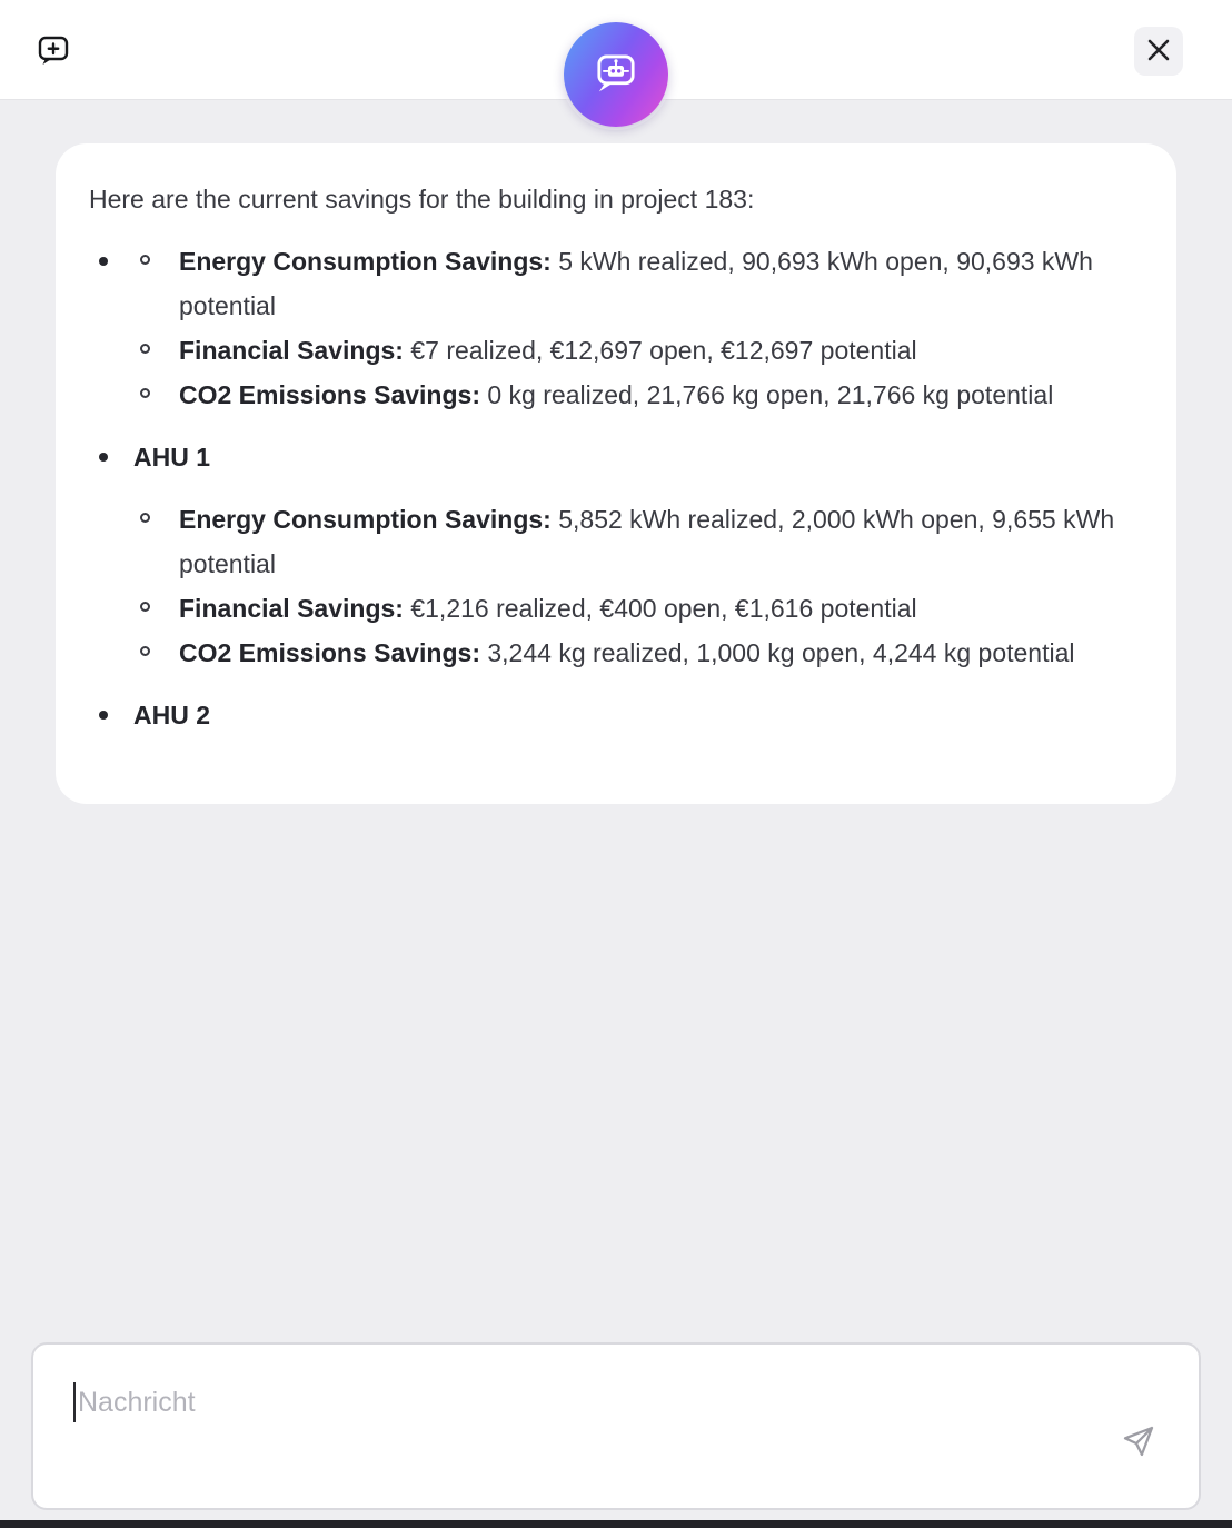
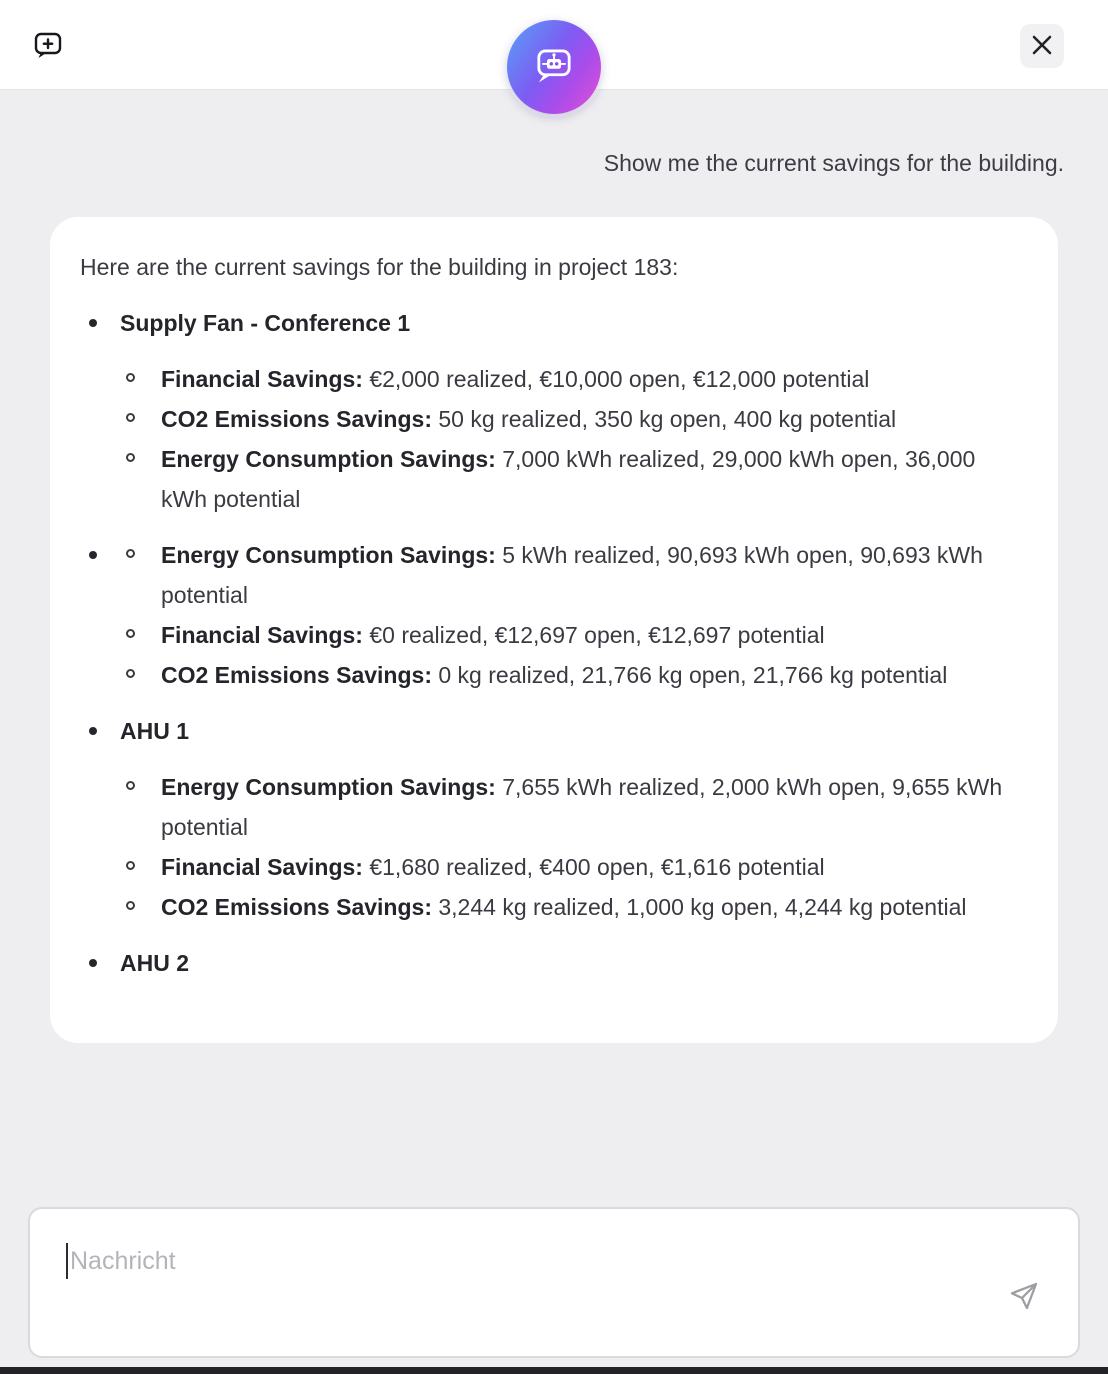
+ Show me the current savings for the building.
  Here are the current savings for the building in project 183:
+ Supply Fan - Conference 1
+ Financial Savings: €2,000 realized, €10,000 open, €12,000 potential
+ CO2 Emissions Savings: 50 kg realized, 350 kg open, 400 kg potential
+ Energy Consumption Savings: 7,000 kWh realized, 29,000 kWh open, 36,000 kWh potential
  Energy Consumption Savings: 5 kWh realized, 90,693 kWh open, 90,693 kWh potential
- Financial Savings: €7 realized, €12,697 open, €12,697 potential
+ Financial Savings: €0 realized, €12,697 open, €12,697 potential
  CO2 Emissions Savings: 0 kg realized, 21,766 kg open, 21,766 kg potential
  AHU 1
- Energy Consumption Savings: 5,852 kWh realized, 2,000 kWh open, 9,655 kWh potential
+ Energy Consumption Savings: 7,655 kWh realized, 2,000 kWh open, 9,655 kWh potential
- Financial Savings: €1,216 realized, €400 open, €1,616 potential
+ Financial Savings: €1,680 realized, €400 open, €1,616 potential
  CO2 Emissions Savings: 3,244 kg realized, 1,000 kg open, 4,244 kg potential
  AHU 2
  Nachricht
